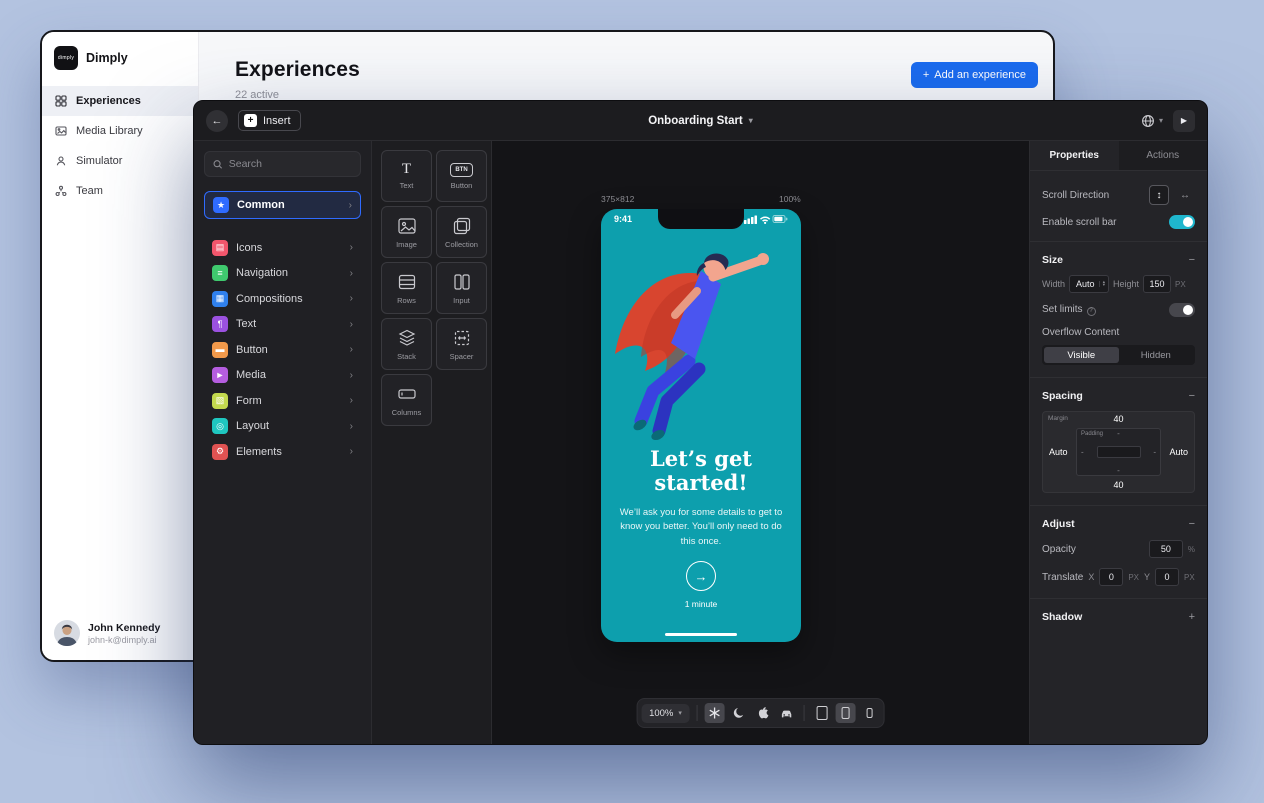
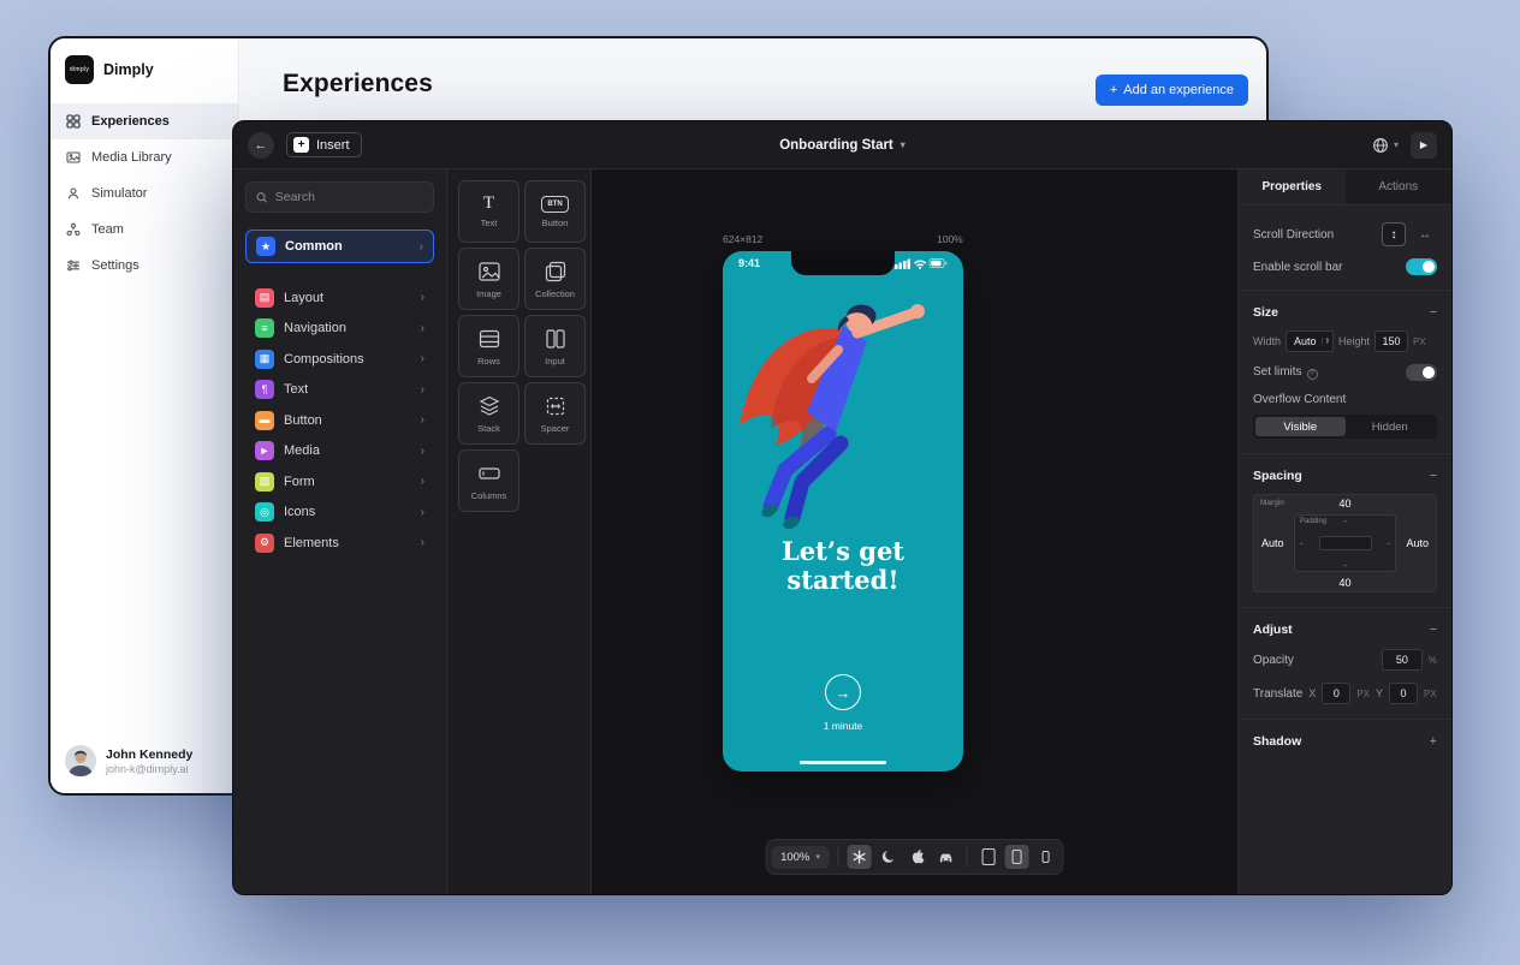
  Dimply
  Experiences
  Media Library
  Simulator
  Team
+ Settings
  John Kennedy
  john-k@dimply.ai
  Experiences
- 22 active
  +
  Add an experience
  ←
  +
  Insert
  Onboarding Start
  ▾
  ▾
  ▶
  Search
  ★
  Common
  ›
  ▤
- Icons
+ Layout
  ›
  ≡
  Navigation
  ›
  ▦
  Compositions
  ›
  ¶
  Text
  ›
  ▬
  Button
  ›
  ►
  Media
  ›
  ▧
  Form
  ›
  ◎
- Layout
+ Icons
  ›
  ⚙
  Elements
  ›
  T
  Text
  Button
  Image
  Collection
  Rows
  Input
  Stack
  Spacer
  Columns
- 375×812
+ 624×812
  100%
  9:41
  Let’s get started!
- We’ll ask you for some details to get to know you better. You’ll only need to do this once.
  →
  1 minute
  100%
  Properties
  Actions
  Scroll Direction
  ↕
  ↔
  Enable scroll bar
  Size
  −
  Width
  Auto
  Height
  150
  PX
  Set limits
  Overflow Content
  Visible
  Hidden
  Spacing
  −
  40
  Auto
  Auto
  40
  -
  -
  -
  -
  Adjust
  −
  Opacity
  50
  %
  Translate
  X
  0
  PX
  Y
  0
  PX
  Shadow
  +
